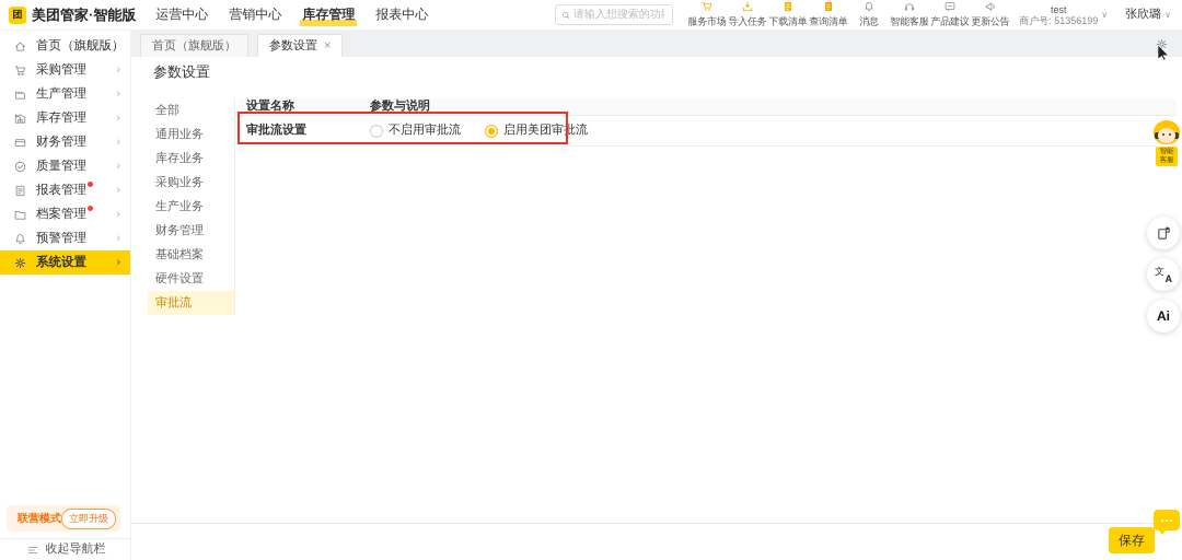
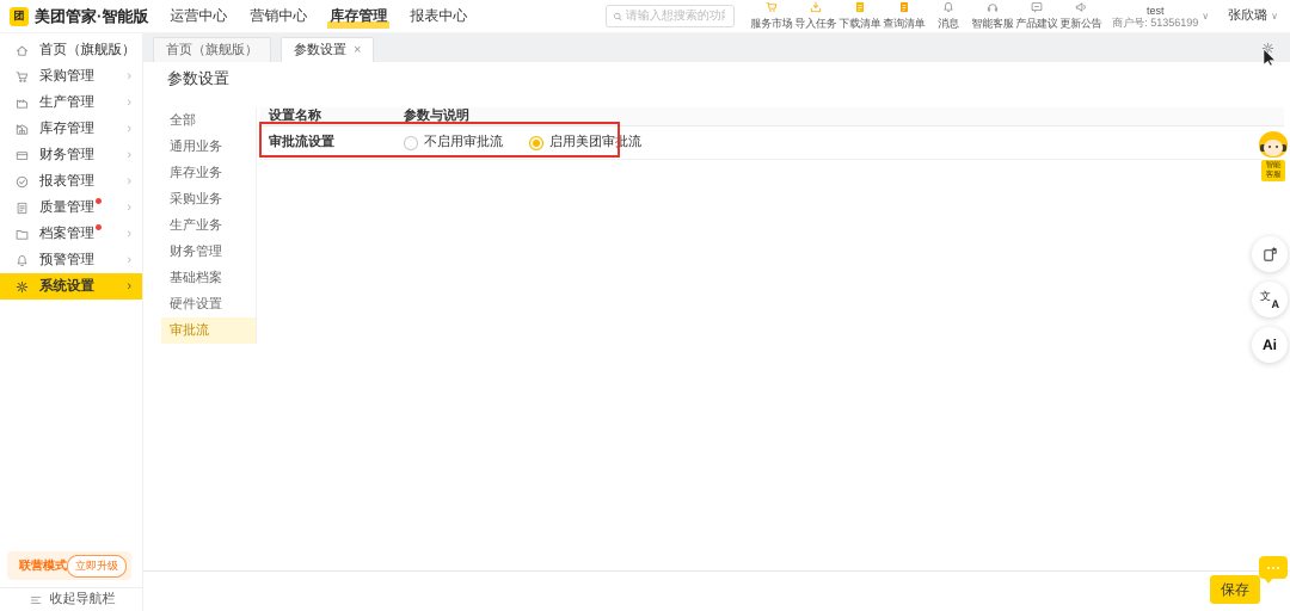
  团
  美团管家·智能版
  运营中心
  营销中心
  库存管理
  报表中心
  请输入想搜索的功
  服务市场
  导入任务
  下载清单
  查询清单
  消息
  智能客服
  产品建议
  更新公告
  test
  商户号: 51356199
  ∨
  张欣璐
  ∨
  首页（旗舰版）
  采购管理
  ›
  生产管理
  ›
  库存管理
  ›
  财务管理
  ›
- 质量管理
+ 报表管理
  ›
- 报表管理
+ 质量管理
  ›
  档案管理
  ›
  预警管理
  ›
  系统设置
  ›
  联营模式
  立即升级
  收起导航栏
  首页（旗舰版）
  参数设置
  ×
  参数设置
  全部
  通用业务
  库存业务
  采购业务
  生产业务
  财务管理
  基础档案
  硬件设置
  审批流
  设置名称
  参数与说明
  审批流设置
  不启用审批流
  启用美团审批流
  保存
  文
  A
  Ai
